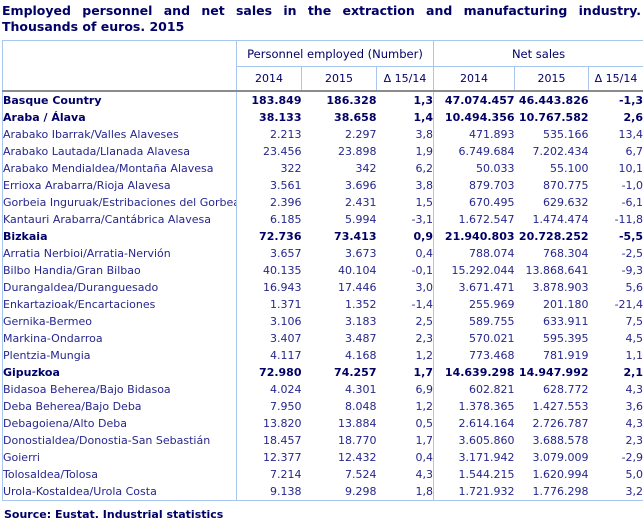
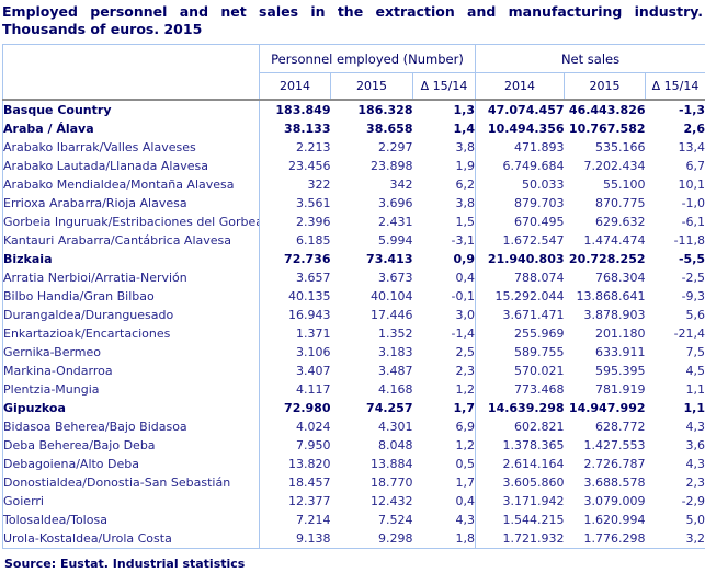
  Employed personnel and net sales in the extraction and manufacturing industry.
  Thousands of euros. 2015
  	Personnel employed (Number)	Net sales
  2014	2015	Δ 15/14	2014	2015	Δ 15/14
  Basque Country	183.849	186.328	1,3	47.074.457	46.443.826	-1,3
  Araba / Álava	38.133	38.658	1,4	10.494.356	10.767.582	2,6
  Arabako Ibarrak/Valles Alaveses	2.213	2.297	3,8	471.893	535.166	13,4
  Arabako Lautada/Llanada Alavesa	23.456	23.898	1,9	6.749.684	7.202.434	6,7
  Arabako Mendialdea/Montaña Alavesa	322	342	6,2	50.033	55.100	10,1
  Errioxa Arabarra/Rioja Alavesa	3.561	3.696	3,8	879.703	870.775	-1,0
  Gorbeia Inguruak/Estribaciones del Gorbe	2.396	2.431	1,5	670.495	629.632	-6,1
  Kantauri Arabarra/Cantábrica Alavesa	6.185	5.994	-3,1	1.672.547	1.474.474	-11,8
  Bizkaia	72.736	73.413	0,9	21.940.803	20.728.252	-5,5
  Arratia Nerbioi/Arratia-Nervión	3.657	3.673	0,4	788.074	768.304	-2,5
  Bilbo Handia/Gran Bilbao	40.135	40.104	-0,1	15.292.044	13.868.641	-9,3
  Durangaldea/Duranguesado	16.943	17.446	3,0	3.671.471	3.878.903	5,6
  Enkartazioak/Encartaciones	1.371	1.352	-1,4	255.969	201.180	-21,4
  Gernika-Bermeo	3.106	3.183	2,5	589.755	633.911	7,5
  Markina-Ondarroa	3.407	3.487	2,3	570.021	595.395	4,5
  Plentzia-Mungia	4.117	4.168	1,2	773.468	781.919	1,1
- Gipuzkoa	72.980	74.257	1,7	14.639.298	14.947.992	2,1
+ Gipuzkoa	72.980	74.257	1,7	14.639.298	14.947.992	1,1
  Bidasoa Beherea/Bajo Bidasoa	4.024	4.301	6,9	602.821	628.772	4,3
  Deba Beherea/Bajo Deba	7.950	8.048	1,2	1.378.365	1.427.553	3,6
  Debagoiena/Alto Deba	13.820	13.884	0,5	2.614.164	2.726.787	4,3
  Donostialdea/Donostia-San Sebastián	18.457	18.770	1,7	3.605.860	3.688.578	2,3
  Goierri	12.377	12.432	0,4	3.171.942	3.079.009	-2,9
  Tolosaldea/Tolosa	7.214	7.524	4,3	1.544.215	1.620.994	5,0
  Urola-Kostaldea/Urola Costa	9.138	9.298	1,8	1.721.932	1.776.298	3,2
  Source: Eustat. Industrial statistics
